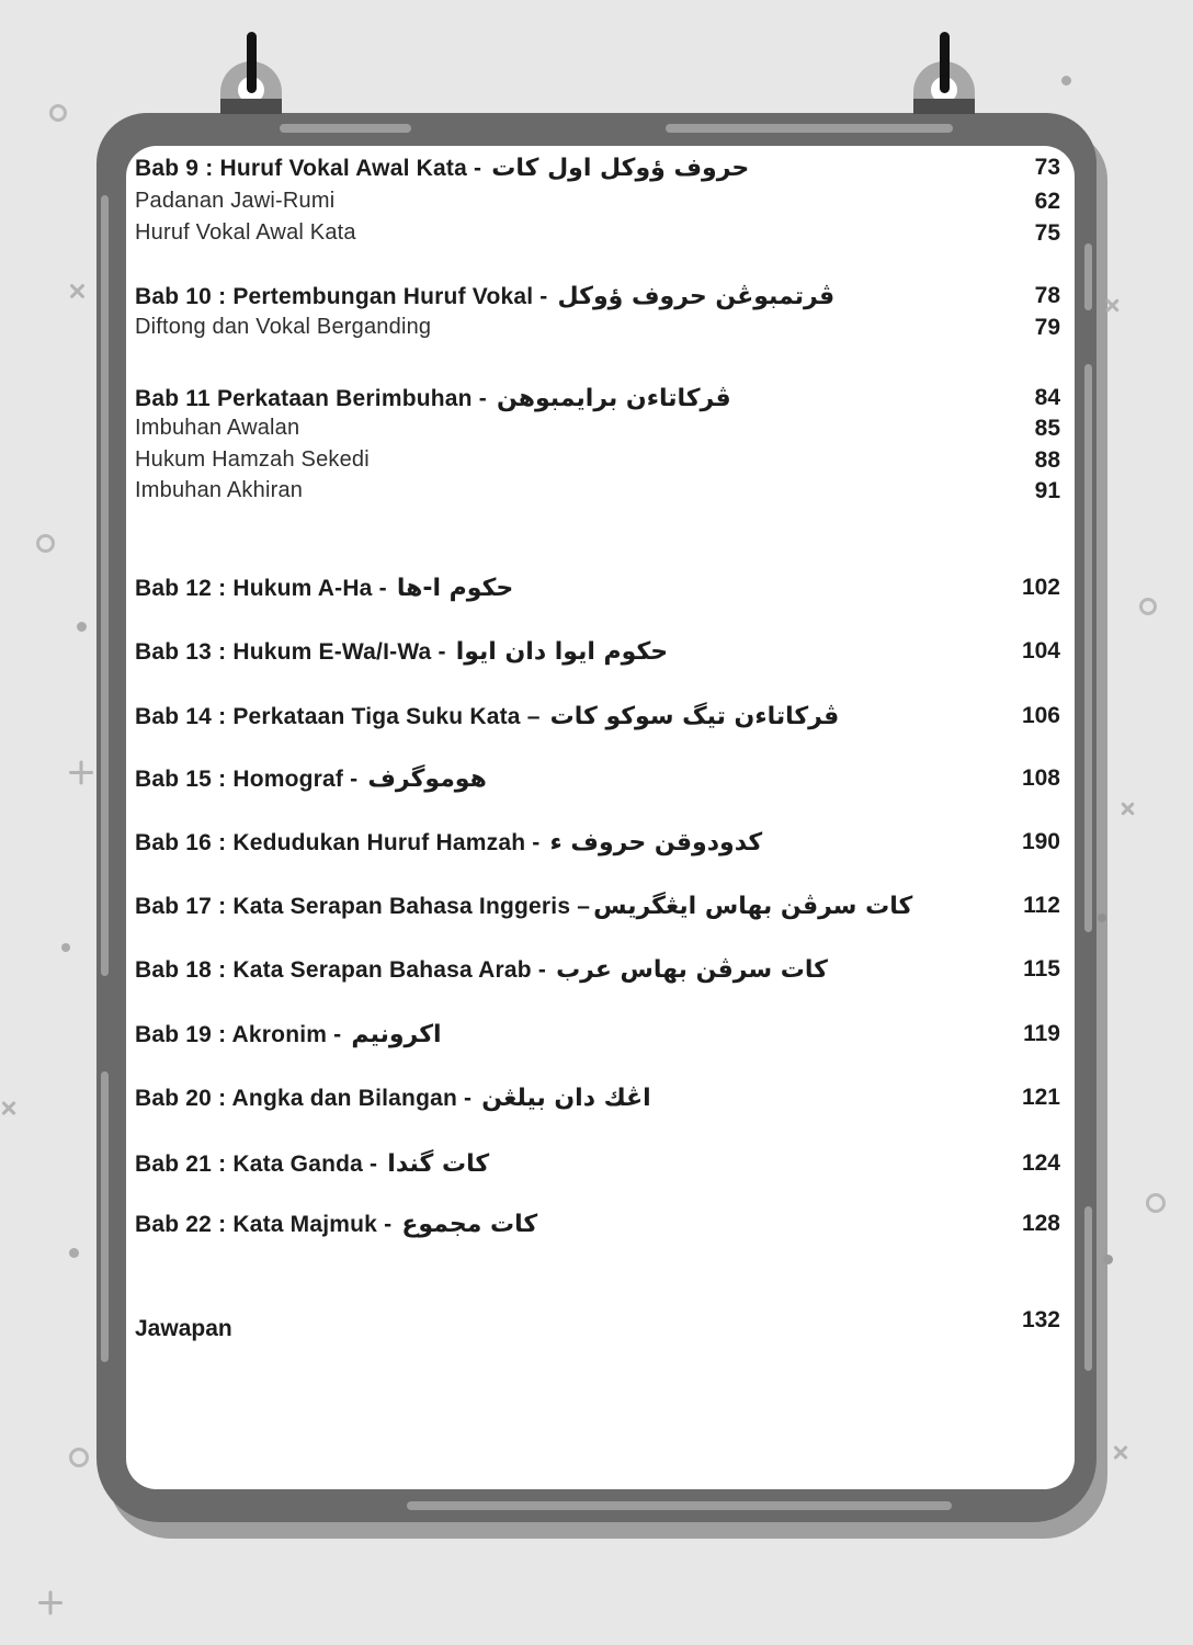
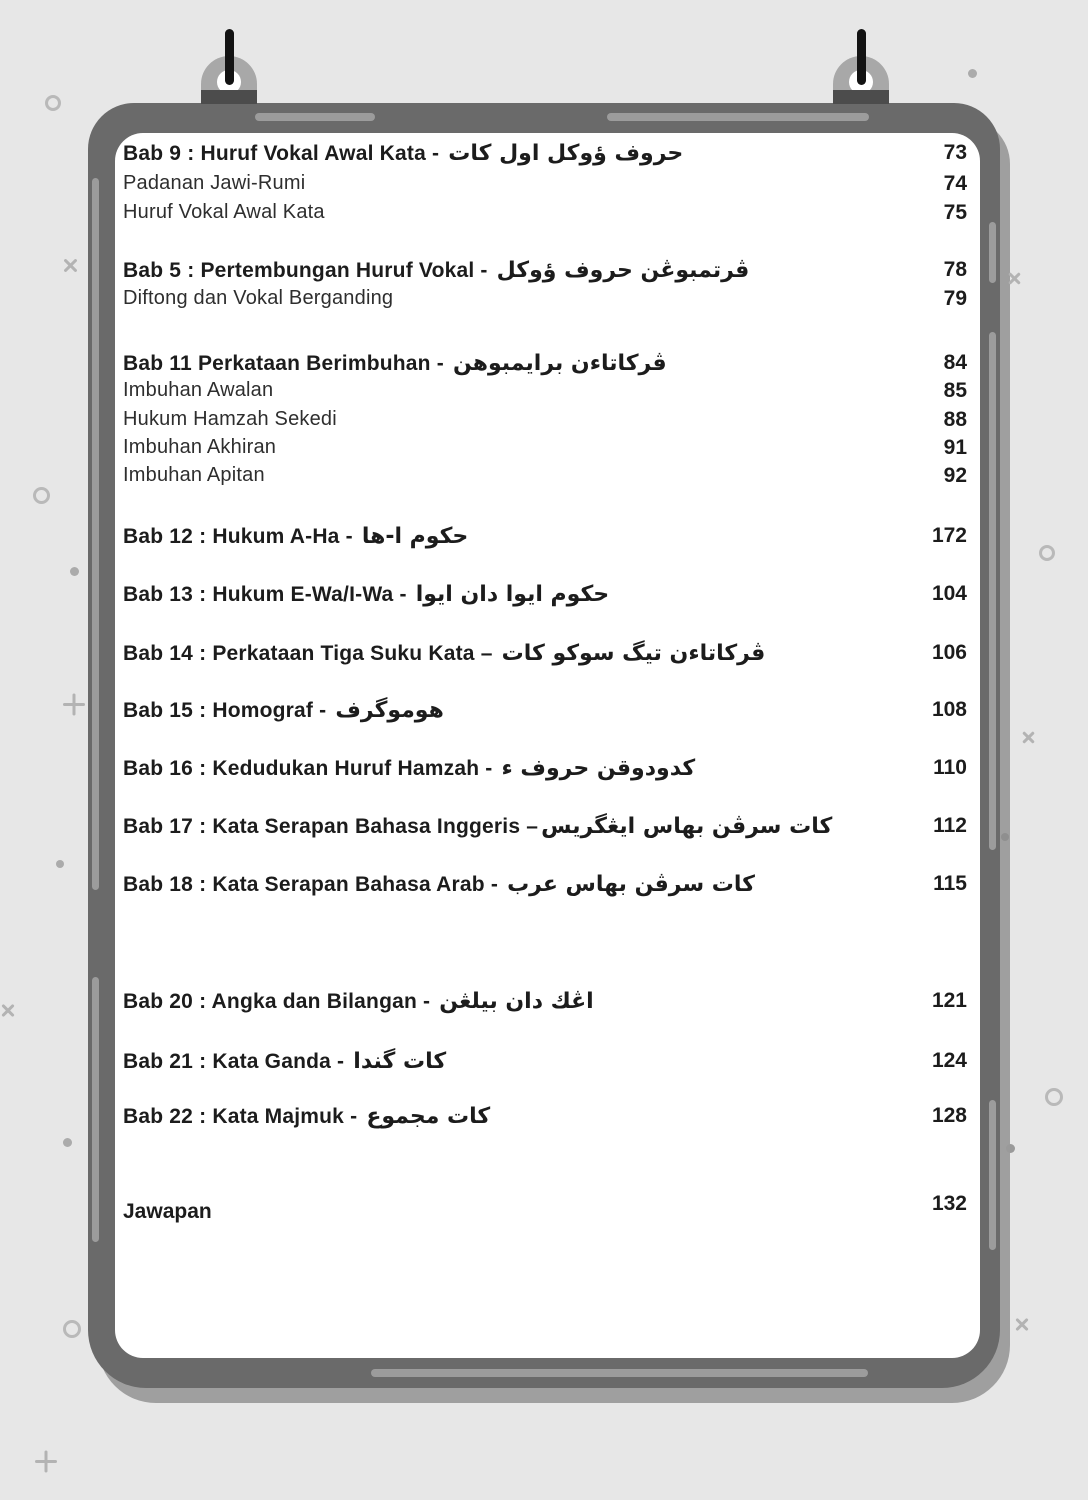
  Bab 9 : Huruf Vokal Awal Kata - حروف ؤوكل اول كات
  73
  Padanan Jawi-Rumi
- 62
+ 74
  Huruf Vokal Awal Kata
  75
- Bab 10 : Pertembungan Huruf Vokal - ڤرتمبوڠن حروف ؤوكل
+ Bab 5 : Pertembungan Huruf Vokal - ڤرتمبوڠن حروف ؤوكل
  78
  Diftong dan Vokal Berganding
  79
  Bab 11 Perkataan Berimbuhan - ڤركاتاءن برايمبوهن
  84
  Imbuhan Awalan
  85
  Hukum Hamzah Sekedi
  88
  Imbuhan Akhiran
  91
+ Imbuhan Apitan
+ 92
  Bab 12 : Hukum A-Ha - حكوم ا-ها
- 102
+ 172
  Bab 13 : Hukum E-Wa/I-Wa - حكوم ايوا دان ايوا
  104
  Bab 14 : Perkataan Tiga Suku Kata – ڤركاتاءن تيگ سوكو كات
  106
  Bab 15 : Homograf - هوموگرف
  108
  Bab 16 : Kedudukan Huruf Hamzah - كدودوقن حروف ء
- 190
+ 110
  Bab 17 : Kata Serapan Bahasa Inggeris – كات سرڤن بهاس ايڠگريس
  112
  Bab 18 : Kata Serapan Bahasa Arab - كات سرڤن بهاس عرب
  115
- Bab 19 : Akronim - اكرونيم
- 119
  Bab 20 : Angka dan Bilangan - اڠك دان بيلڠن
  121
  Bab 21 : Kata Ganda - كات گندا
  124
  Bab 22 : Kata Majmuk - كات مجموع
  128
  Jawapan
  132
